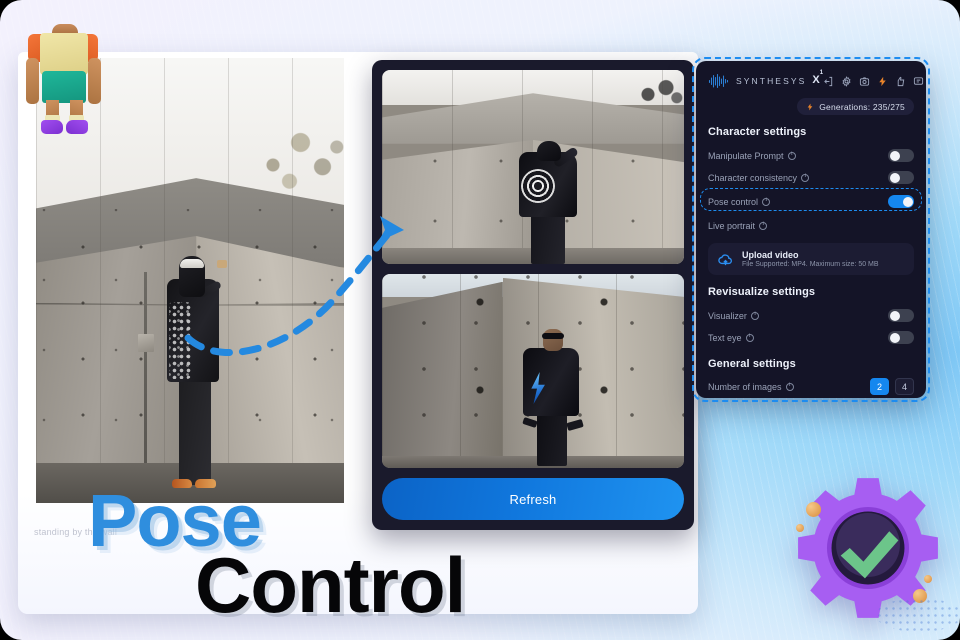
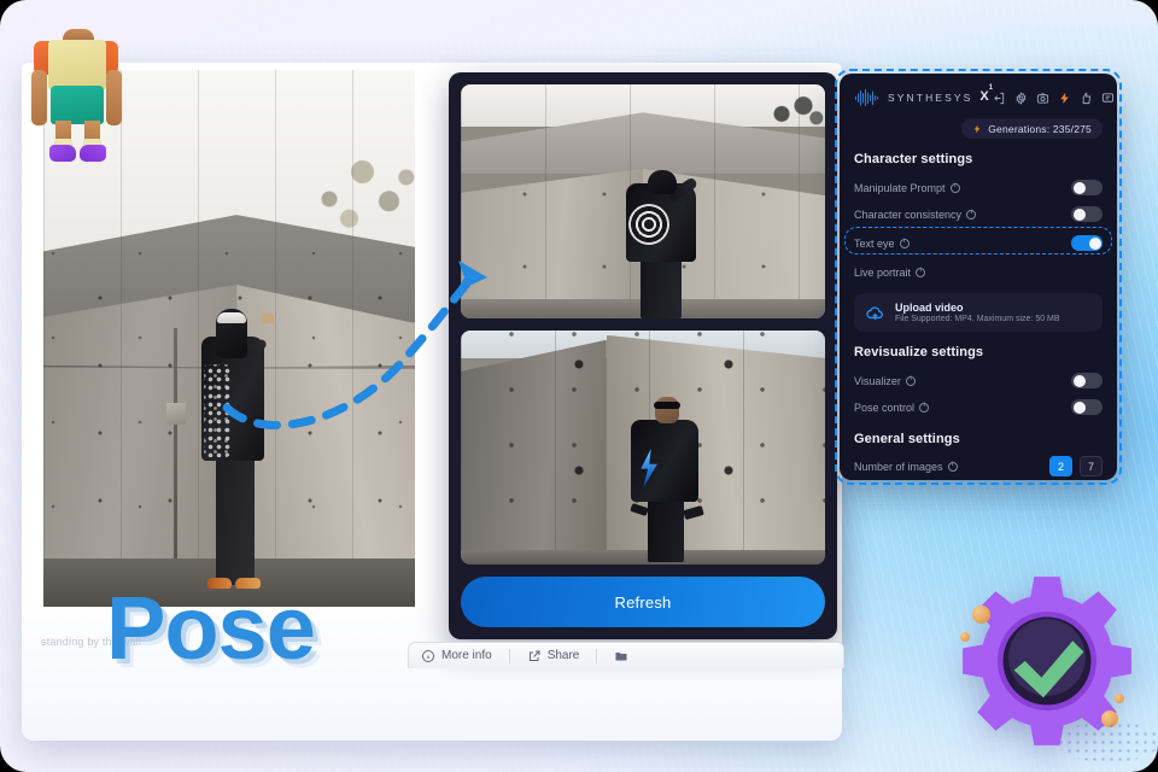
  standing by the wall
  Refresh
+ More info
+ Share
  SYNTHESYS
  Generations: 235/275
  Character settings
  Manipulate Prompt
  Character consistency
- Pose control
+ Text eye
  Live portrait
  Upload video
  Revisualize settings
  Visualizer
- Text eye
+ Pose control
  General settings
  Number of images
  2
- 4
+ 7
  Pose
- Control
